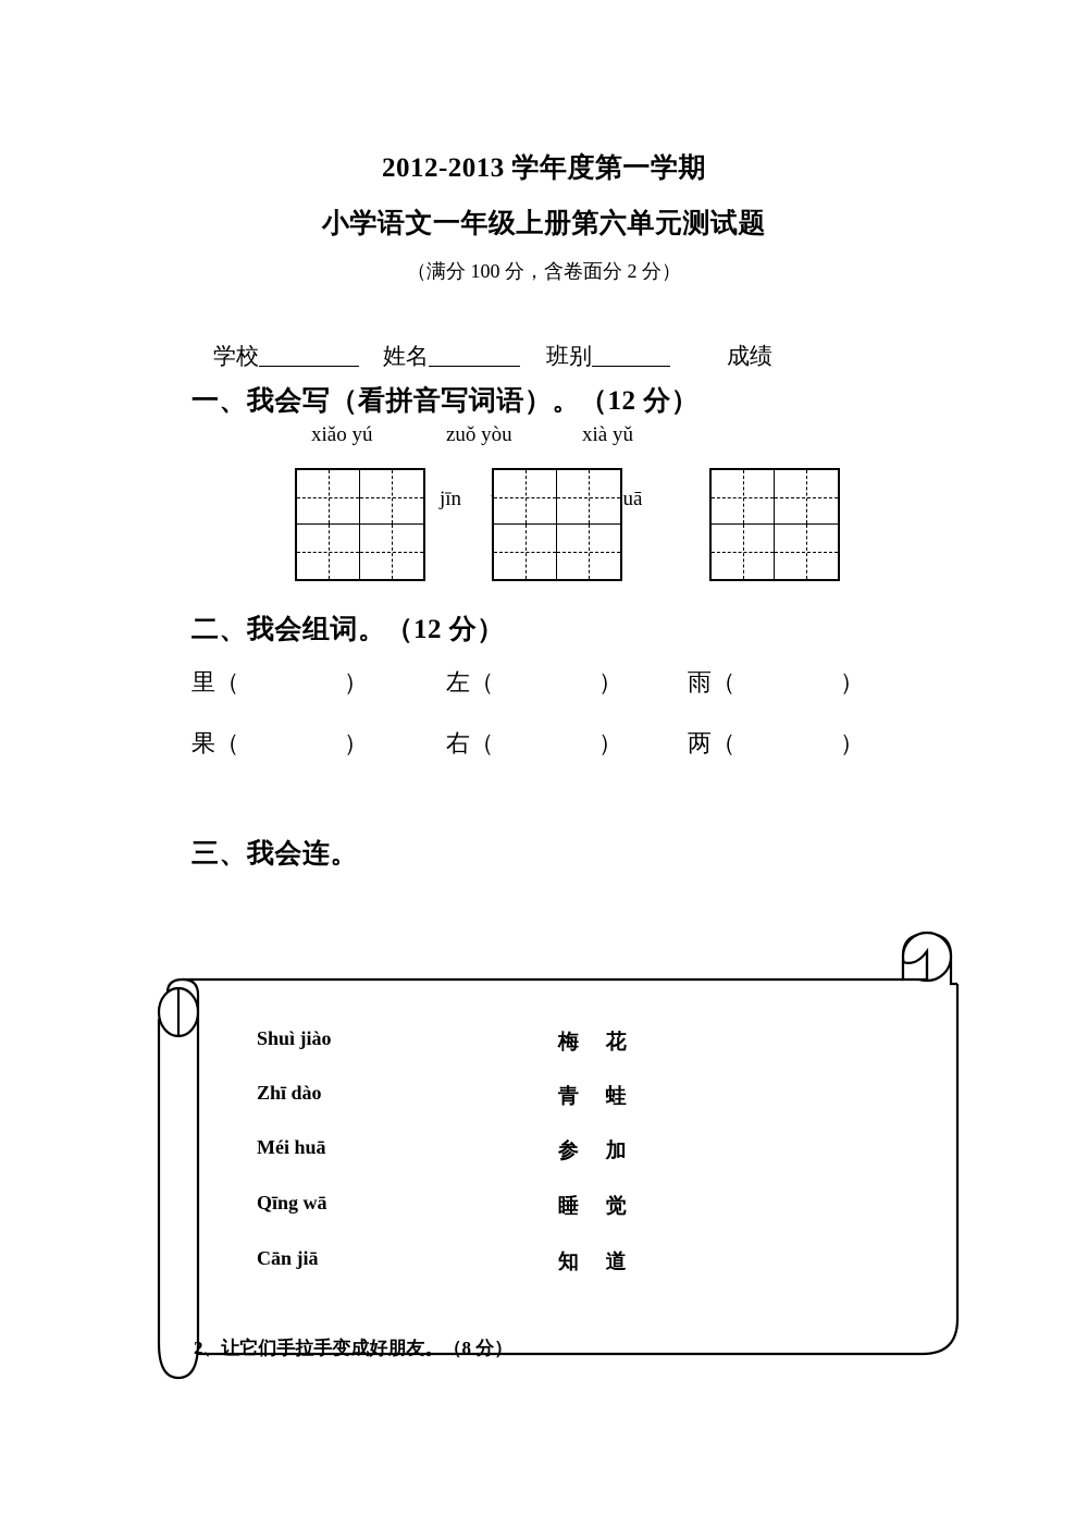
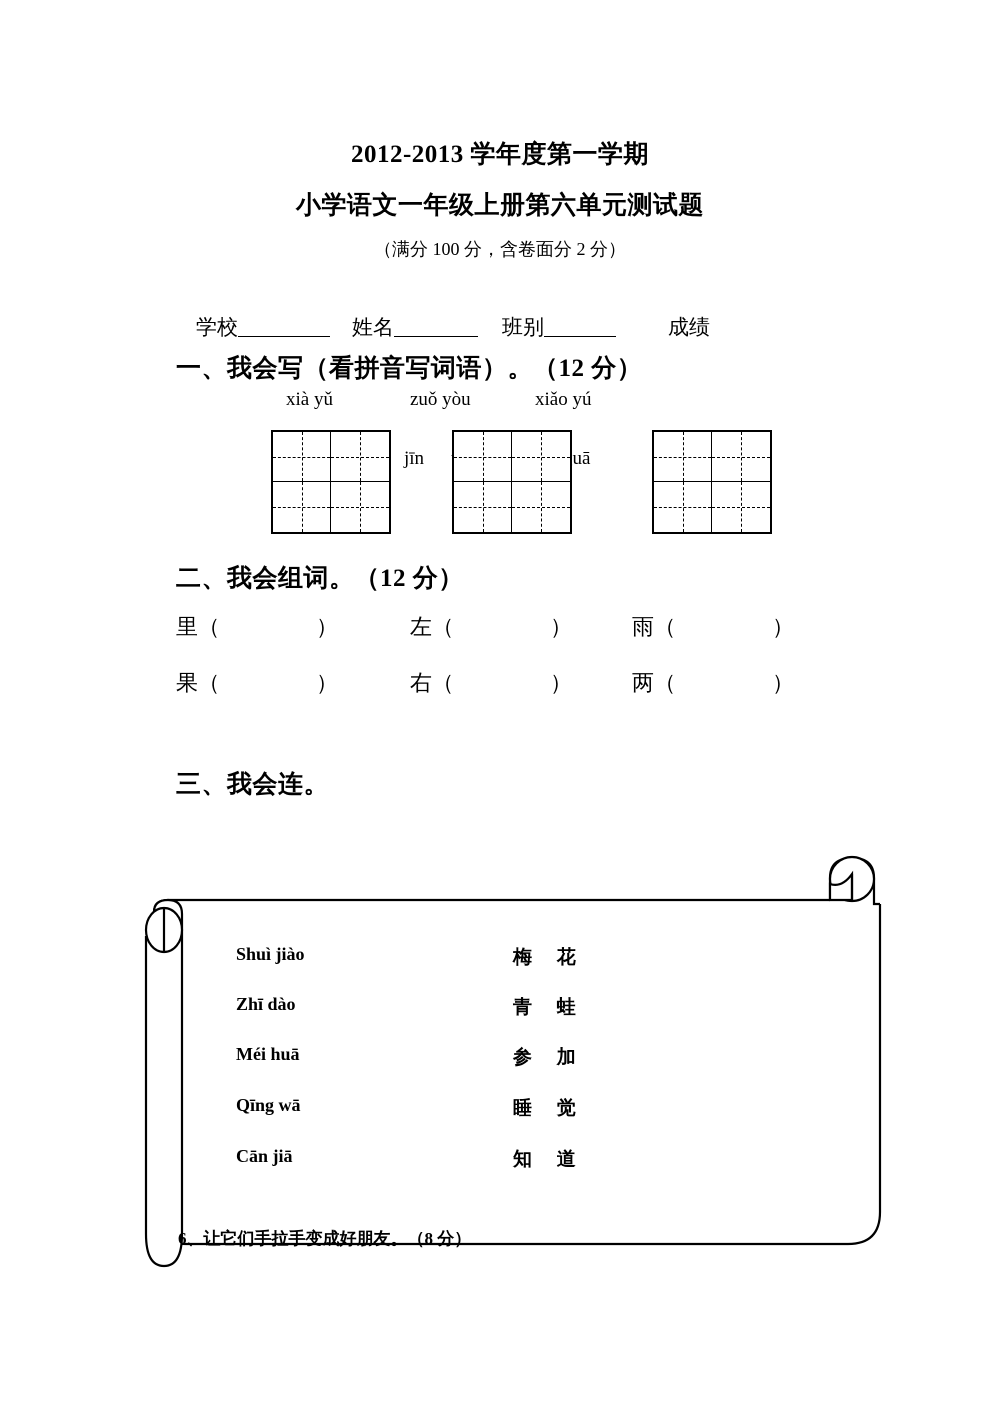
  2012-2013 学年度第一学期
  小学语文一年级上册第六单元测试题
  （满分 100 分，含卷面分 2 分）
  学校 姓名 班别 成绩
  一、我会写（看拼音写词语）。（12 分）
- xiǎo yú
+ xià yǔ
  zuǒ yòu
- xià yǔ
+ xiǎo yú
  jīn
  二、我会组词。（12 分）
  里（ ）
  左（ ）
  雨（ ）
  果（ ）
  右（ ）
  两（ ）
  三、我会连。
  Shuì jiào
  梅 花
  Zhī dào
  青 蛙
  Méi huā
  参 加
  Qīng wā
  睡 觉
  Cān jiā
  知 道
- 2、让它们手拉手变成好朋友。（8 分）
+ 6、让它们手拉手变成好朋友。（8 分）
